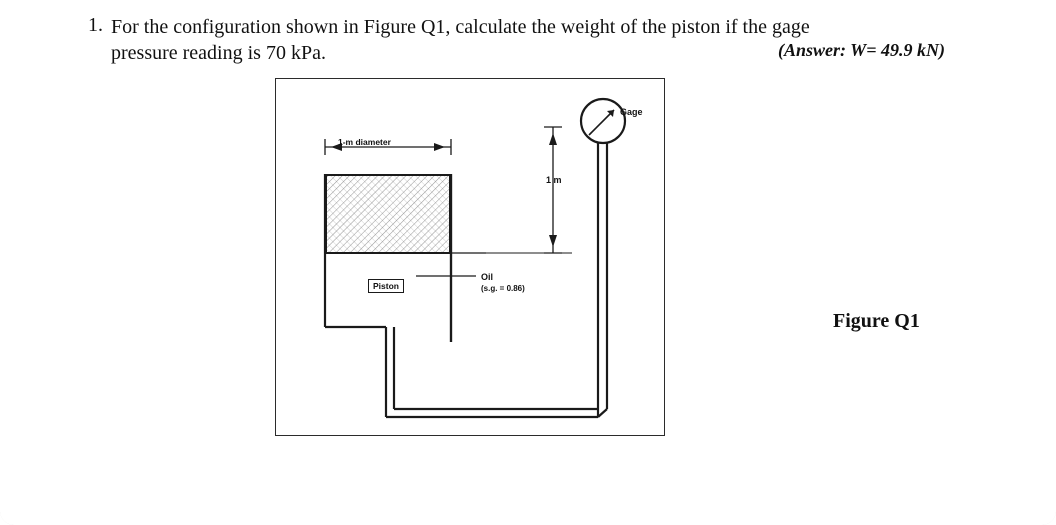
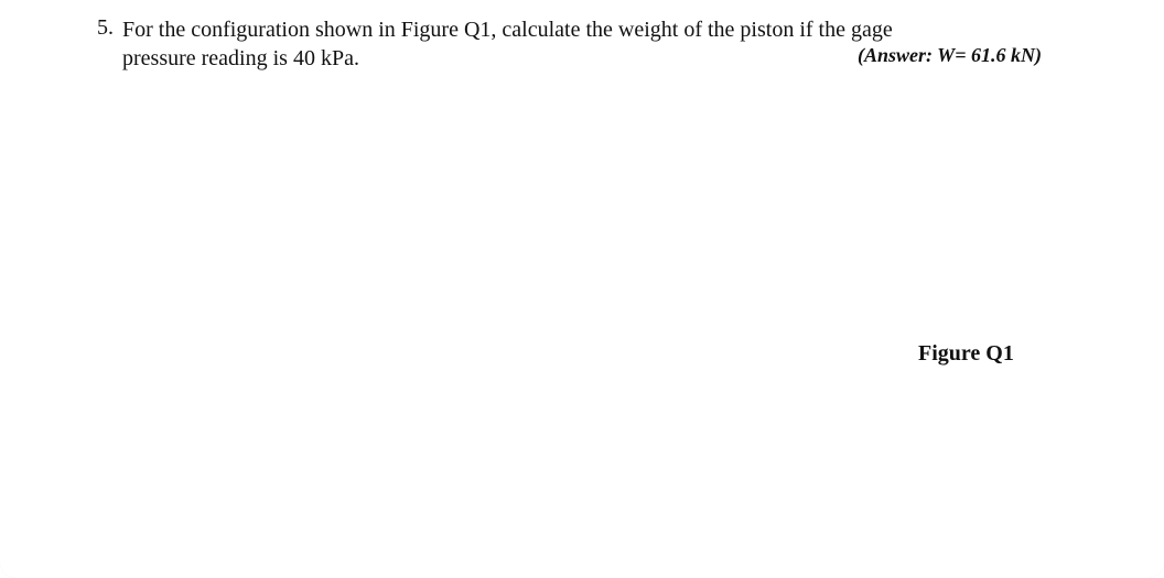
- 1.
+ 5.
  For the configuration shown in Figure Q1, calculate the weight of the piston if the gage
- pressure reading is 70 kPa.
+ pressure reading is 40 kPa.
- (Answer: W= 49.9 kN)
+ (Answer: W= 61.6 kN)
  Figure Q1
- 1-m diameter
- Piston
- Gage
- 1 m
- Oil
- (s.g. = 0.86)
